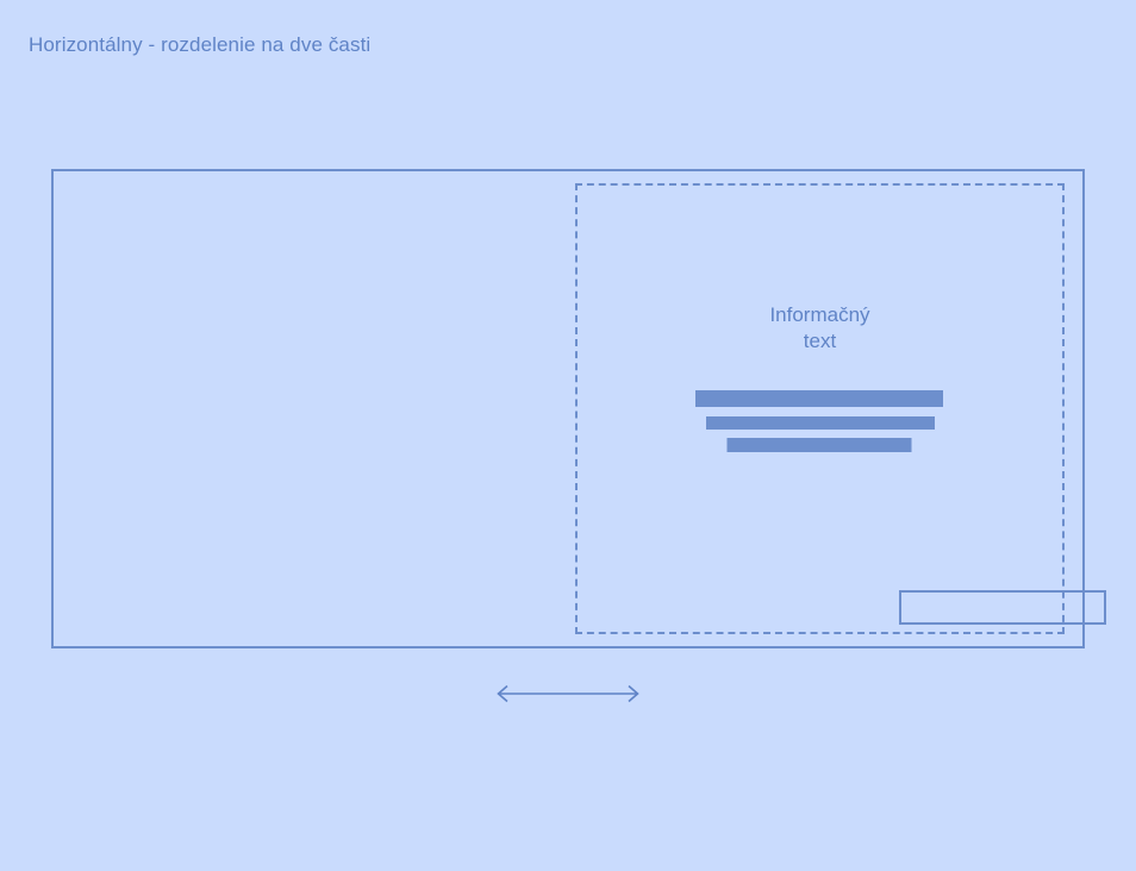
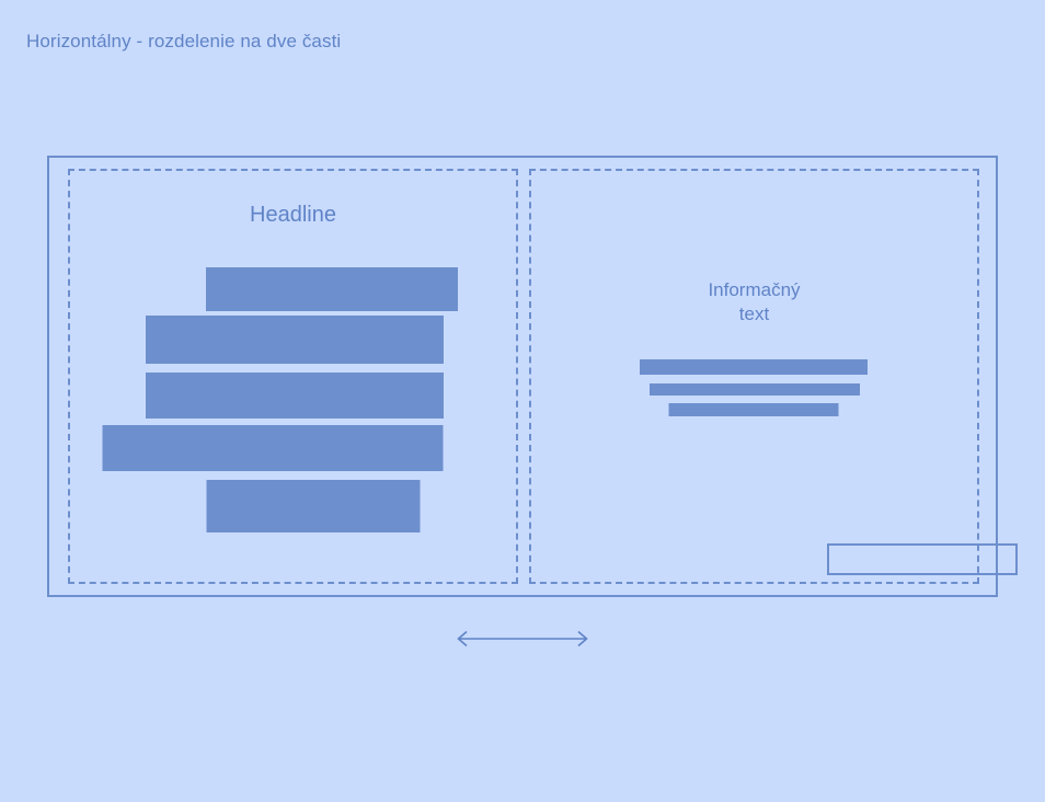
  Horizontálny - rozdelenie na dve časti
+ Headline
  Informačný
  text
